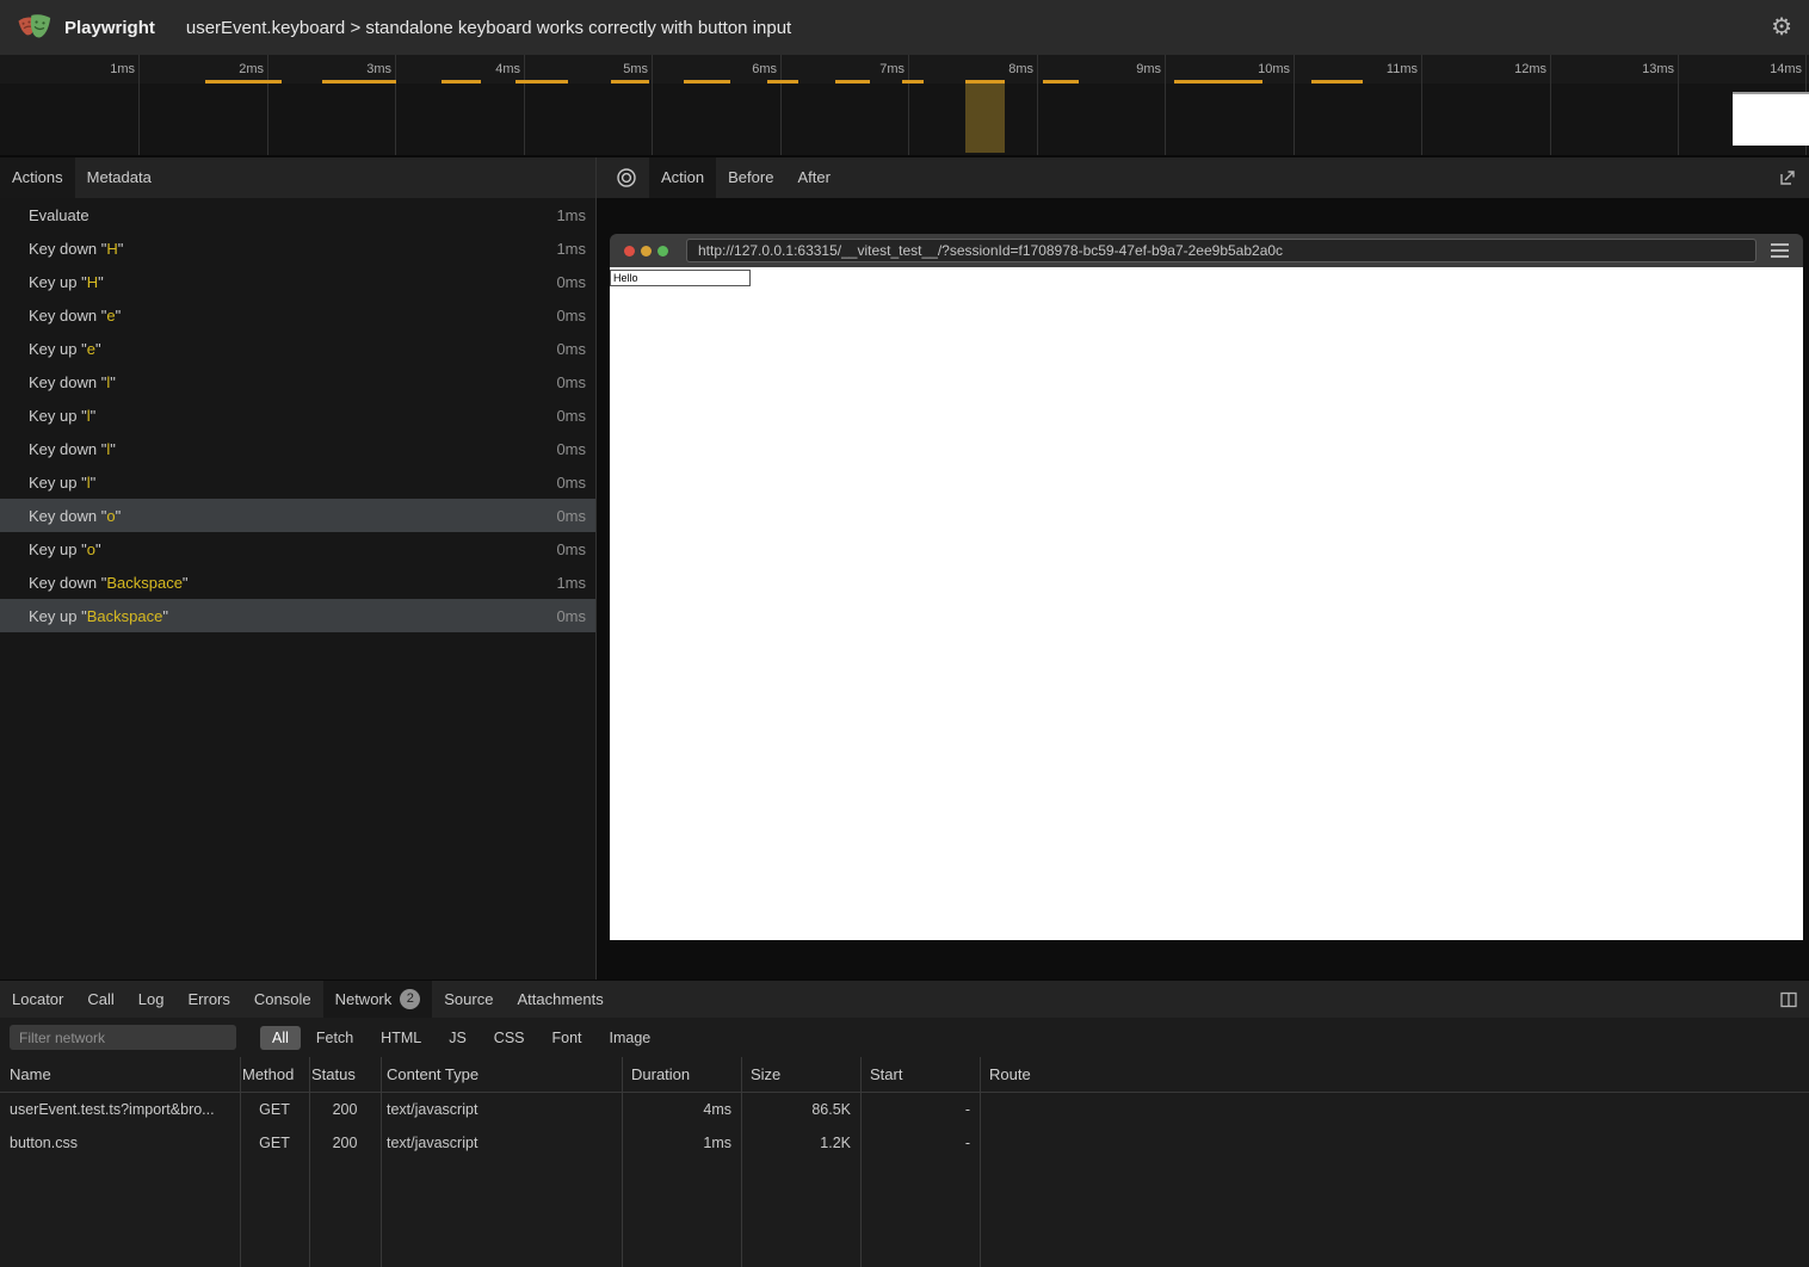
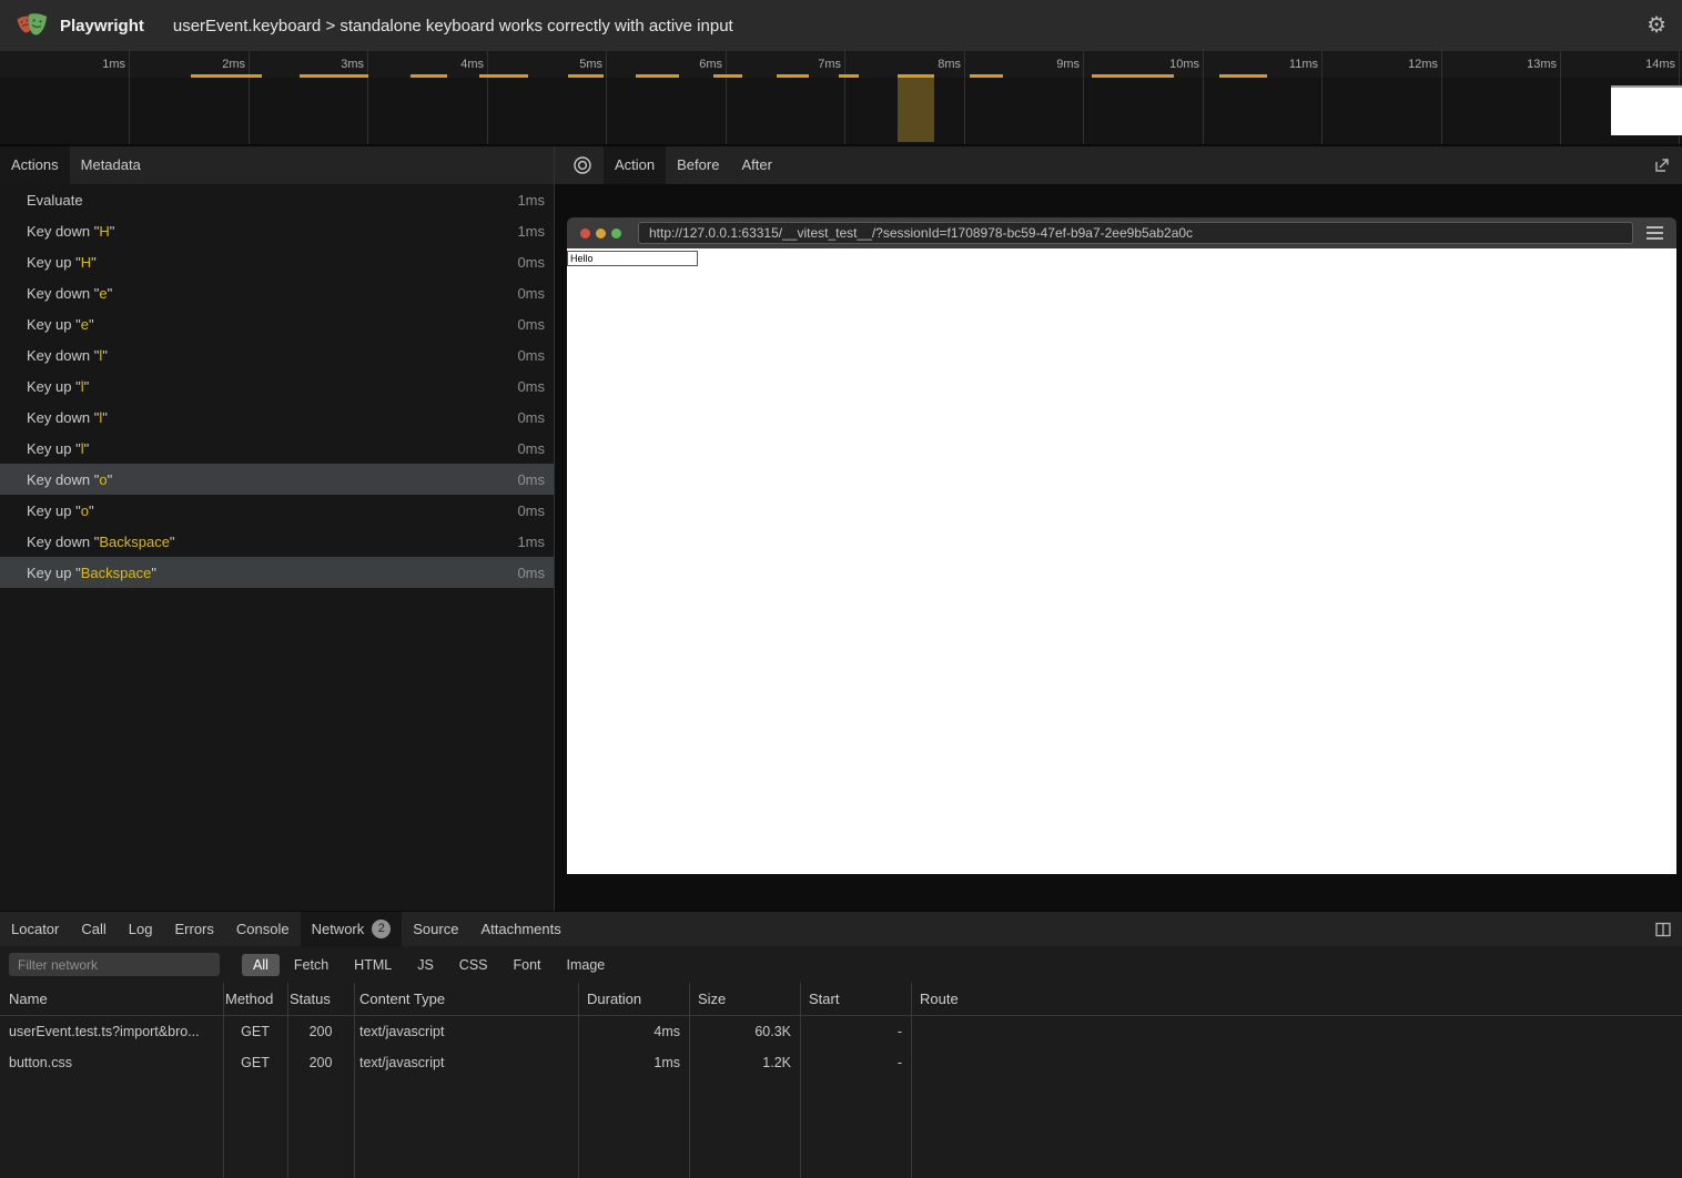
  Playwright
- userEvent.keyboard > standalone keyboard works correctly with button input
+ userEvent.keyboard > standalone keyboard works correctly with active input
  ⚙
  1ms
  2ms
  3ms
  4ms
  5ms
  6ms
  7ms
  8ms
  9ms
  10ms
  11ms
  12ms
  13ms
  14ms
  Actions
  Metadata
  Evaluate
  1ms
  Key down "H"
  1ms
  Key up "H"
  0ms
  Key down "e"
  0ms
  Key up "e"
  0ms
  Key down "l"
  0ms
  Key up "l"
  0ms
  Key down "l"
  0ms
  Key up "l"
  0ms
  Key down "o"
  0ms
  Key up "o"
  0ms
  Key down "Backspace"
  1ms
  Key up "Backspace"
  0ms
  Action
  Before
  After
  http://127.0.0.1:63315/__vitest_test__/?sessionId=f1708978-bc59-47ef-b9a7-2ee9b5ab2a0c
  Hello
  Locator
  Call
  Log
  Errors
  Console
  Network
  2
  Source
  Attachments
  Filter network
  All
  Fetch
  HTML
  JS
  CSS
  Font
  Image
  Name
  Method
  Status
  Content Type
  Duration
  Size
  Start
  Route
  userEvent.test.ts?import&bro...
  GET
  200
  text/javascript
  4ms
- 86.5K
+ 60.3K
  -
  button.css
  GET
  200
  text/javascript
  1ms
  1.2K
  -
